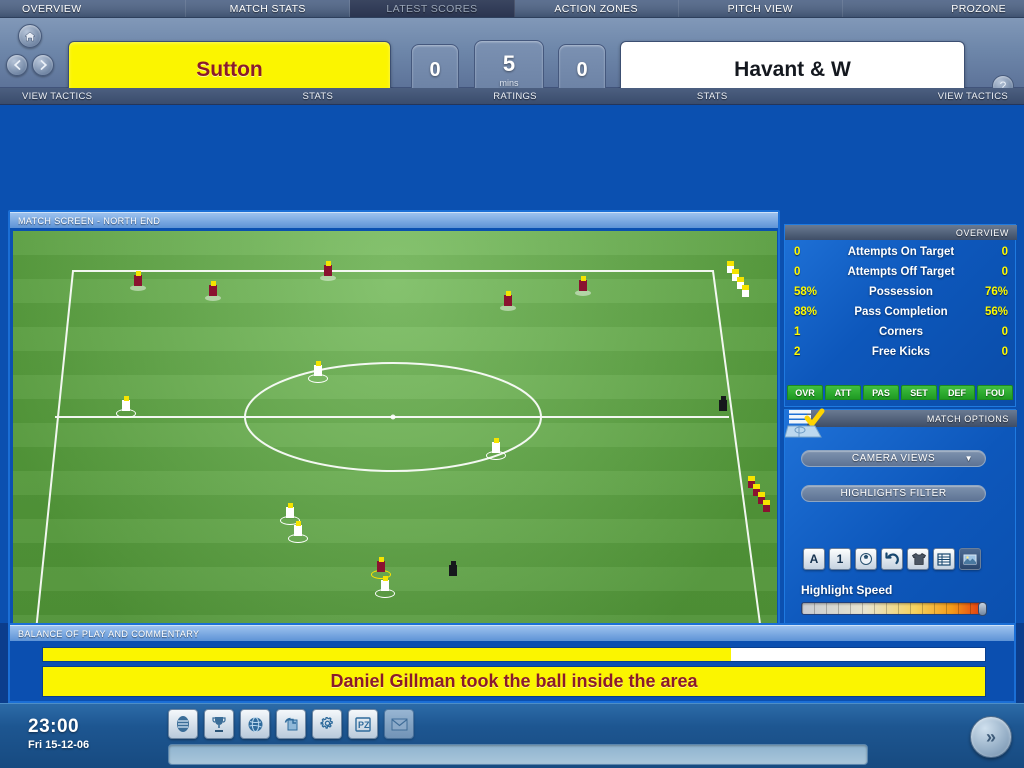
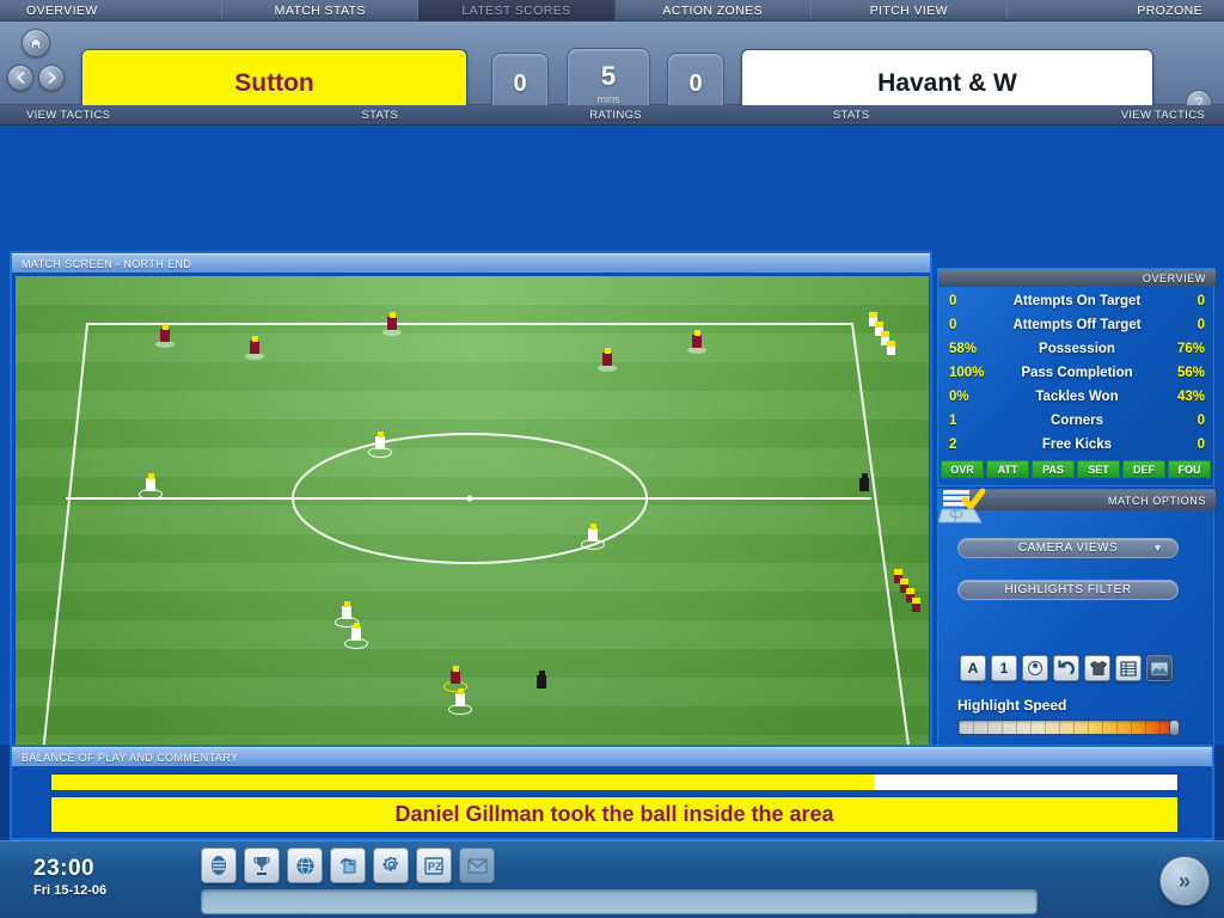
  OVERVIEW
  MATCH STATS
  LATEST SCORES
  ACTION ZONES
  PITCH VIEW
  PROZONE
  Sutton
  0
  5
  mins
  0
  Havant & W
  ?
  VIEW TACTICS
  STATS
  RATINGS
  STATS
  VIEW TACTICS
  MATCH SCREEN - NORTH END
  OVERVIEW
  0
  Attempts On Target
  0
  0
  Attempts Off Target
  0
  58%
  Possession
  76%
- 88%
+ 100%
  Pass Completion
  56%
+ 0%
+ Tackles Won
+ 43%
  1
  Corners
  0
  2
  Free Kicks
  0
  OVR
  ATT
  PAS
  SET
  DEF
  FOU
  MATCH OPTIONS
  CAMERA VIEWS
  ▼
  HIGHLIGHTS FILTER
  A
  1
  Highlight Speed
  BALANCE OF PLAY AND COMMENTARY
  Daniel Gillman took the ball inside the area
  23:00
  Fri 15-12-06
  PZ
  »
